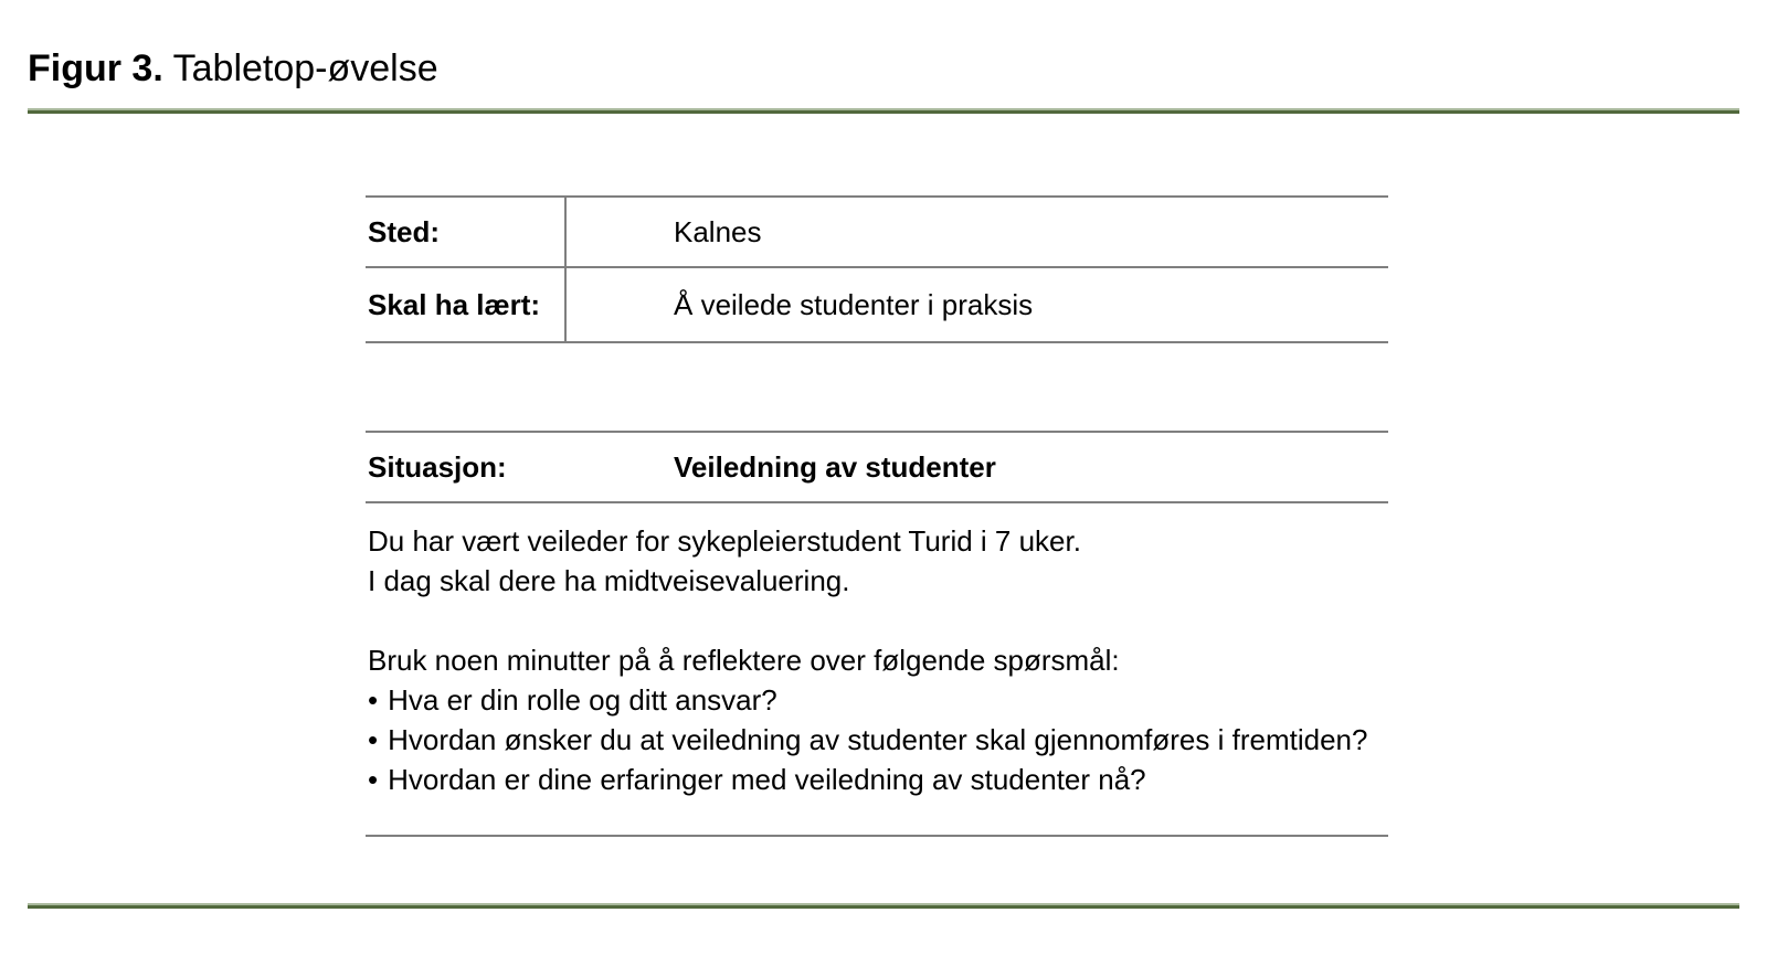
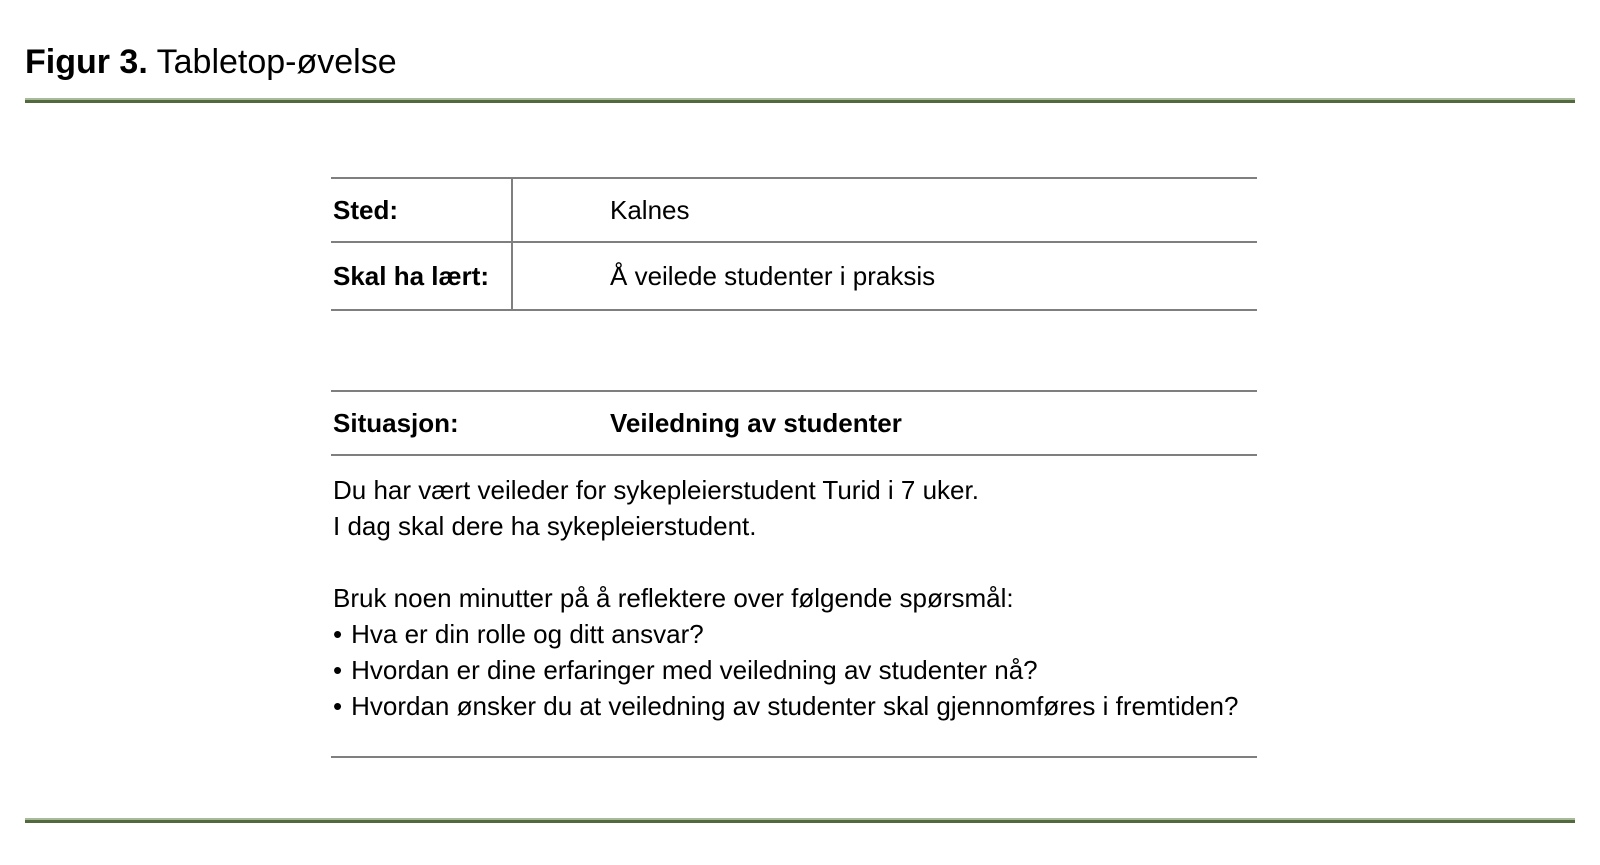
  Figur 3. Tabletop-øvelse
  Sted:
  Kalnes
  Skal ha lært:
  Å veilede studenter i praksis
  Situasjon:
  Veiledning av studenter
  Du har vært veileder for sykepleierstudent Turid i 7 uker.
- I dag skal dere ha midtveisevaluering.
+ I dag skal dere ha sykepleierstudent.
  Bruk noen minutter på å reflektere over følgende spørsmål:
  •
  Hva er din rolle og ditt ansvar?
  •
- Hvordan ønsker du at veiledning av studenter skal gjennomføres i fremtiden?
+ Hvordan er dine erfaringer med veiledning av studenter nå?
  •
- Hvordan er dine erfaringer med veiledning av studenter nå?
+ Hvordan ønsker du at veiledning av studenter skal gjennomføres i fremtiden?
